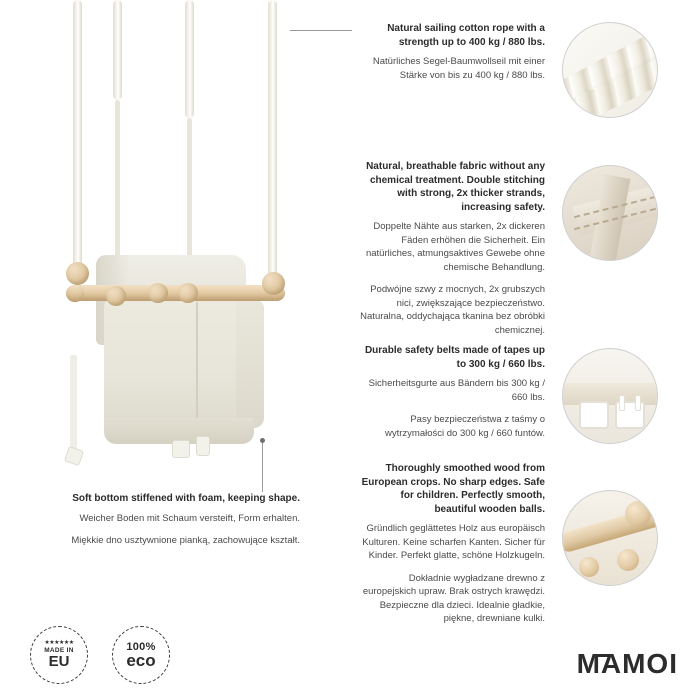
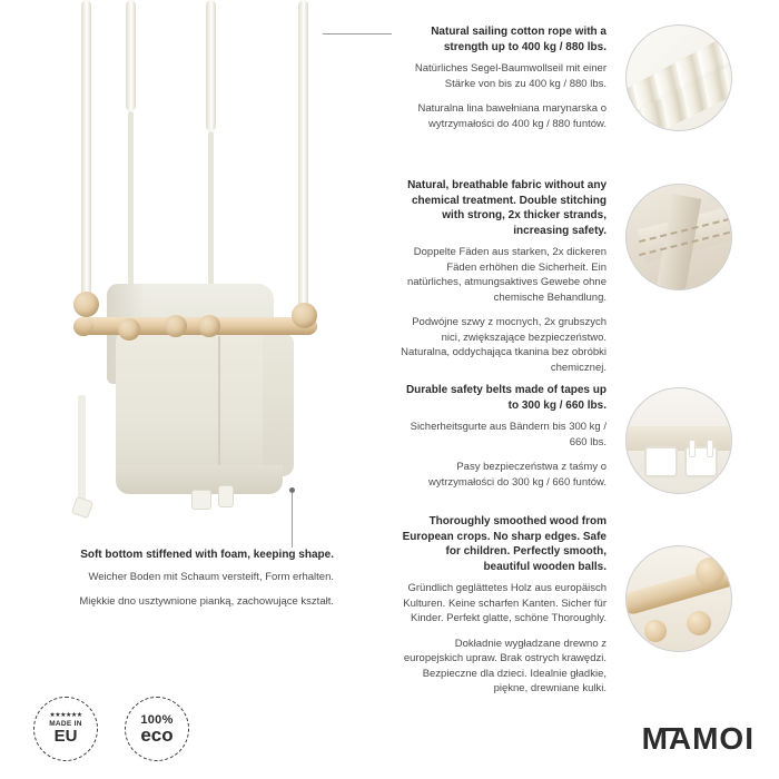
  Natural sailing cotton rope with a strength up to 400 kg / 880 lbs.
  Natürliches Segel-Baumwollseil mit einer Stärke von bis zu 400 kg / 880 lbs.
+ Naturalna lina bawełniana marynarska o wytrzymałości do 400 kg / 880 funtów.
  Natural, breathable fabric without any chemical treatment. Double stitching with strong, 2x thicker strands, increasing safety.
- Doppelte Nähte aus starken, 2x dickeren Fäden erhöhen die Sicherheit. Ein natürliches, atmungsaktives Gewebe ohne chemische Behandlung.
+ Doppelte Fäden aus starken, 2x dickeren Fäden erhöhen die Sicherheit. Ein natürliches, atmungsaktives Gewebe ohne chemische Behandlung.
  Podwójne szwy z mocnych, 2x grubszych nici, zwiększające bezpieczeństwo. Naturalna, oddychająca tkanina bez obróbki chemicznej.
  Durable safety belts made of tapes up to 300 kg / 660 lbs.
  Sicherheitsgurte aus Bändern bis 300 kg / 660 lbs.
  Pasy bezpieczeństwa z taśmy o wytrzymałości do 300 kg / 660 funtów.
  Thoroughly smoothed wood from European crops. No sharp edges. Safe for children. Perfectly smooth, beautiful wooden balls.
- Gründlich geglättetes Holz aus europäisch Kulturen. Keine scharfen Kanten. Sicher für Kinder. Perfekt glatte, schöne Holzkugeln.
+ Gründlich geglättetes Holz aus europäisch Kulturen. Keine scharfen Kanten. Sicher für Kinder. Perfekt glatte, schöne Thoroughly.
  Dokładnie wygładzane drewno z europejskich upraw. Brak ostrych krawędzi. Bezpieczne dla dzieci. Idealnie gładkie, piękne, drewniane kulki.
  Soft bottom stiffened with foam, keeping shape.
  Weicher Boden mit Schaum versteift, Form erhalten.
  Miękkie dno usztywnione pianką, zachowujące kształt.
  EU
  100%
  eco
  MAMOI
